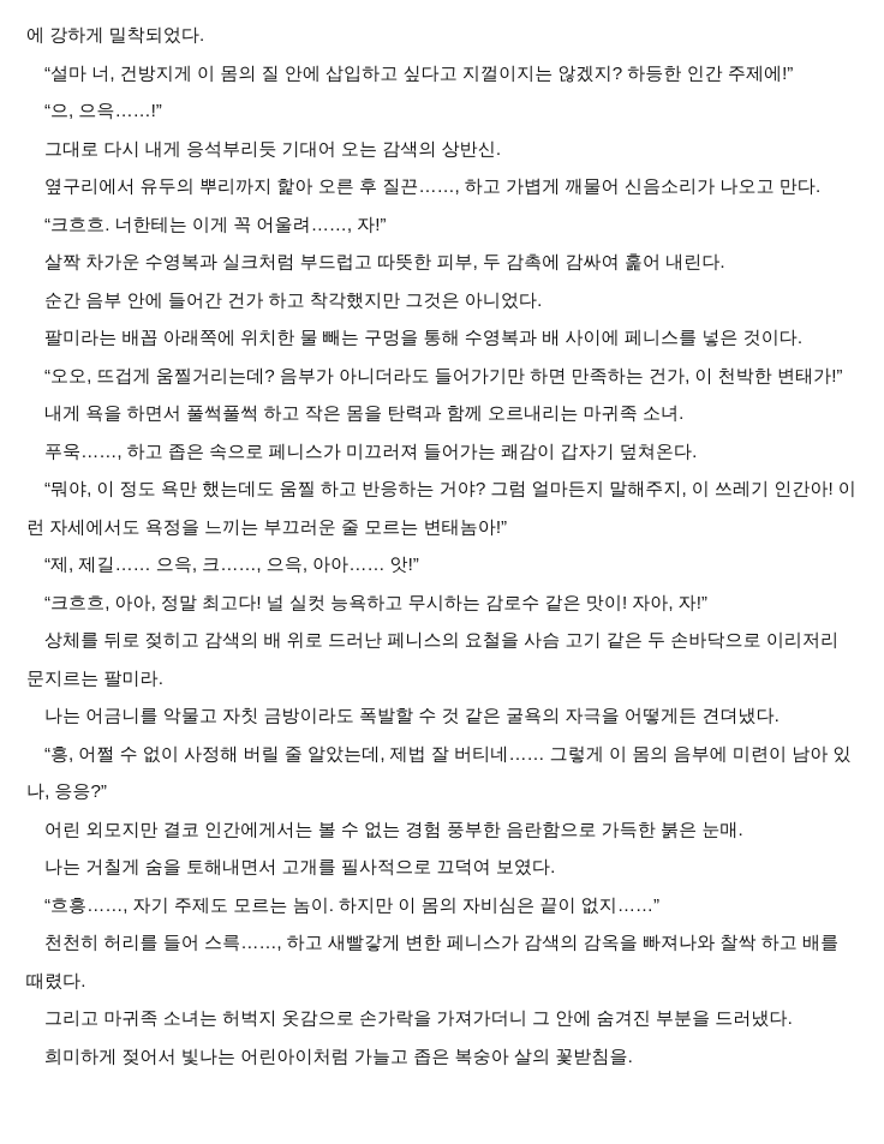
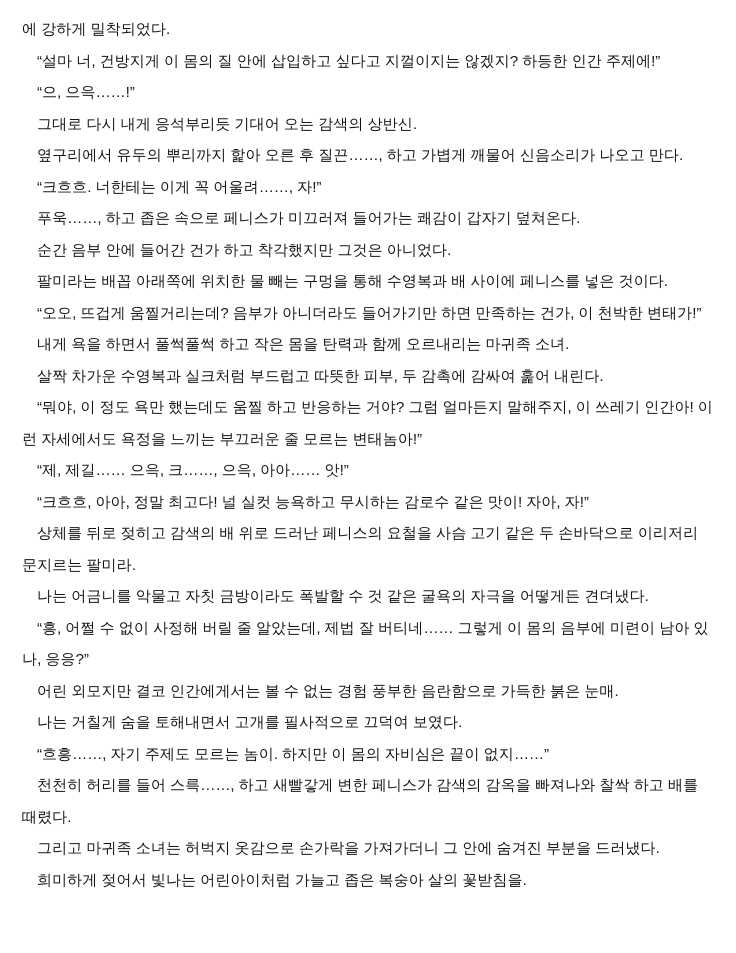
  에 강하게 밀착되었다.
  “설마 너, 건방지게 이 몸의 질 안에 삽입하고 싶다고 지껄이지는 않겠지? 하등한 인간 주제에!”
  “으, 으윽……!”
  그대로 다시 내게 응석부리듯 기대어 오는 감색의 상반신.
  옆구리에서 유두의 뿌리까지 핥아 오른 후 질끈……, 하고 가볍게 깨물어 신음소리가 나오고 만다.
  “크흐흐. 너한테는 이게 꼭 어울려……, 자!”
- 살짝 차가운 수영복과 실크처럼 부드럽고 따뜻한 피부, 두 감촉에 감싸여 훑어 내린다.
+ 푸욱……, 하고 좁은 속으로 페니스가 미끄러져 들어가는 쾌감이 갑자기 덮쳐온다.
  순간 음부 안에 들어간 건가 하고 착각했지만 그것은 아니었다.
  팔미라는 배꼽 아래쪽에 위치한 물 빼는 구멍을 통해 수영복과 배 사이에 페니스를 넣은 것이다.
  “오오, 뜨겁게 움찔거리는데? 음부가 아니더라도 들어가기만 하면 만족하는 건가, 이 천박한 변태가!”
  내게 욕을 하면서 풀썩풀썩 하고 작은 몸을 탄력과 함께 오르내리는 마귀족 소녀.
- 푸욱……, 하고 좁은 속으로 페니스가 미끄러져 들어가는 쾌감이 갑자기 덮쳐온다.
+ 살짝 차가운 수영복과 실크처럼 부드럽고 따뜻한 피부, 두 감촉에 감싸여 훑어 내린다.
  “뭐야, 이 정도 욕만 했는데도 움찔 하고 반응하는 거야? 그럼 얼마든지 말해주지, 이 쓰레기 인간아! 이런 자세에서도 욕정을 느끼는 부끄러운 줄 모르는 변태놈아!”
  “제, 제길…… 으윽, 크……, 으윽, 아아…… 앗!”
  “크흐흐, 아아, 정말 최고다! 널 실컷 능욕하고 무시하는 감로수 같은 맛이! 자아, 자!”
  상체를 뒤로 젖히고 감색의 배 위로 드러난 페니스의 요철을 사슴 고기 같은 두 손바닥으로 이리저리 문지르는 팔미라.
  나는 어금니를 악물고 자칫 금방이라도 폭발할 수 것 같은 굴욕의 자극을 어떻게든 견뎌냈다.
  “흥, 어쩔 수 없이 사정해 버릴 줄 알았는데, 제법 잘 버티네…… 그렇게 이 몸의 음부에 미련이 남아 있나, 응응?”
  어린 외모지만 결코 인간에게서는 볼 수 없는 경험 풍부한 음란함으로 가득한 붉은 눈매.
  나는 거칠게 숨을 토해내면서 고개를 필사적으로 끄덕여 보였다.
  “흐흥……, 자기 주제도 모르는 놈이. 하지만 이 몸의 자비심은 끝이 없지……”
  천천히 허리를 들어 스륵……, 하고 새빨갛게 변한 페니스가 감색의 감옥을 빠져나와 찰싹 하고 배를 때렸다.
  그리고 마귀족 소녀는 허벅지 옷감으로 손가락을 가져가더니 그 안에 숨겨진 부분을 드러냈다.
  희미하게 젖어서 빛나는 어린아이처럼 가늘고 좁은 복숭아 살의 꽃받침을.
